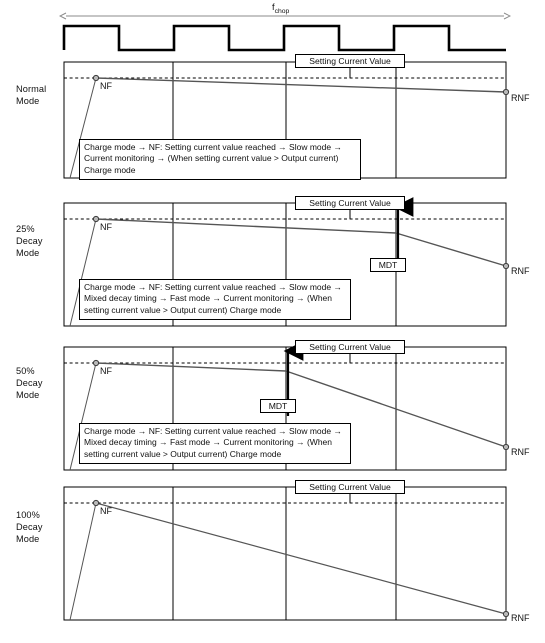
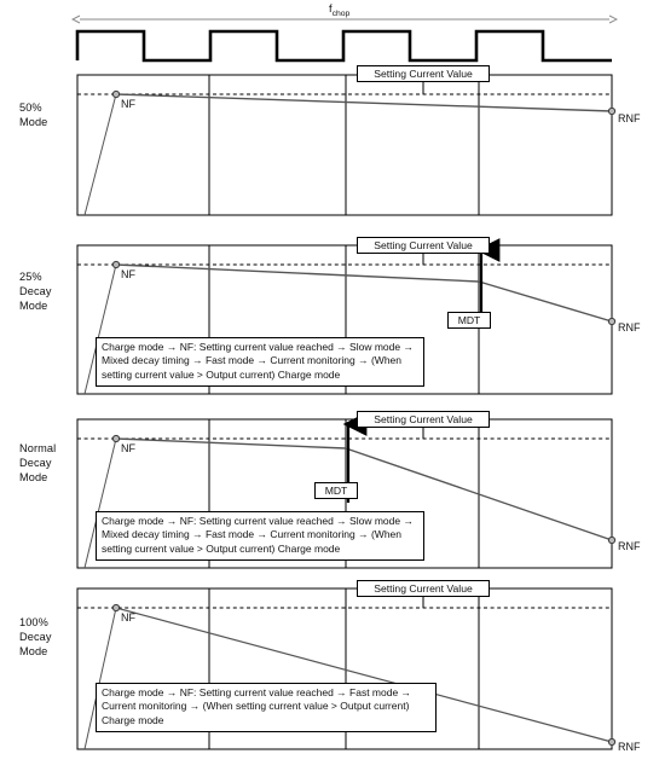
- Normal
+ 50%
  Mode
  25%
  Decay
  Mode
- 50%
+ Normal
  Decay
  Mode
  100%
  Decay
  Mode
  Setting Current Value
  Setting Current Value
  Setting Current Value
  Setting Current Value
  NF
  NF
  NF
  NF
  RNF
  RNF
  RNF
  RNF
  MDT
  MDT
- Charge mode → NF: Setting current value reached → Slow mode → Current monitoring → (When setting current value > Output current) Charge mode
  Charge mode → NF: Setting current value reached → Slow mode → Mixed decay timing → Fast mode → Current monitoring → (When setting current value > Output current) Charge mode
  Charge mode → NF: Setting current value reached → Slow mode → Mixed decay timing → Fast mode → Current monitoring → (When setting current value > Output current) Charge mode
+ Charge mode → NF: Setting current value reached → Fast mode → Current monitoring → (When setting current value > Output current) Charge mode
